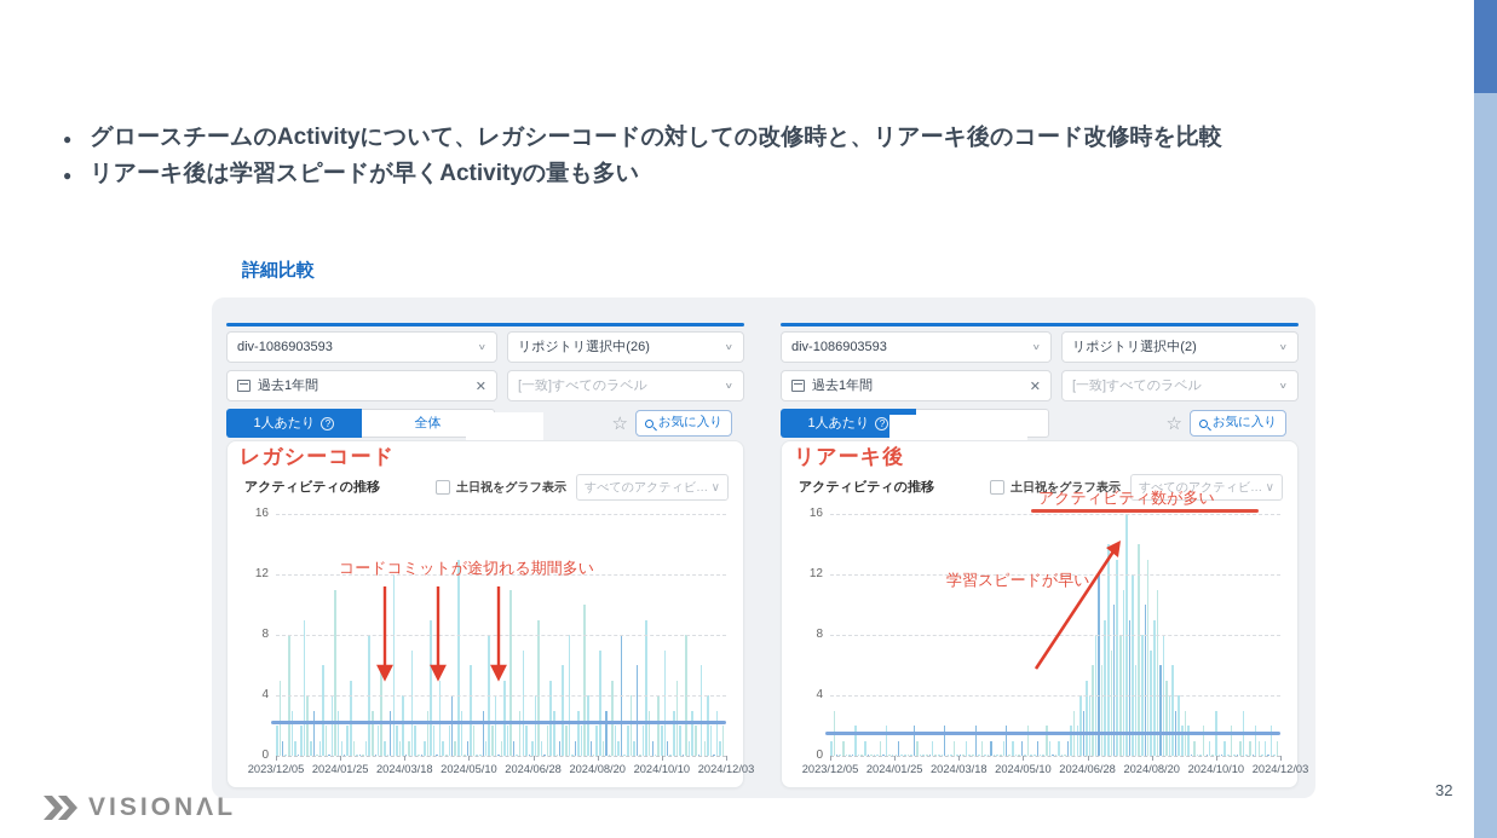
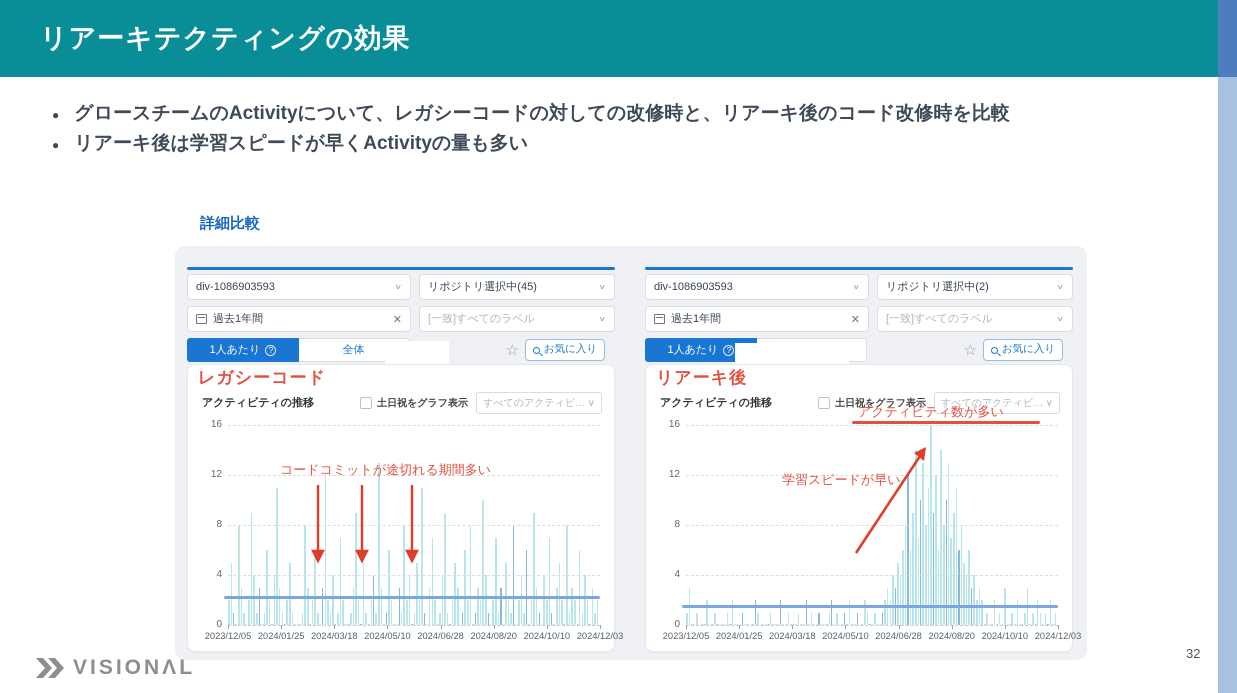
+ リアーキテクティングの効果
  ●
  グロースチームのActivityについて、レガシーコードの対しての改修時と、リアーキ後のコード改修時を比較
  ●
  リアーキ後は学習スピードが早くActivityの量も多い
  詳細比較
  div-1086903593
- リポジトリ選択中(26)
+ リポジトリ選択中(45)
  過去1年間
  ✕
  [一致]すべてのラベル
  1人あたり
  ?
  全体
  ☆
  お気に入り
  レガシーコード
  アクティビティの推移
  土日祝をグラフ表示
  すべてのアクティビ…
  ∨
  2023/12/05
  2024/01/25
  2024/03/18
  2024/05/10
  2024/06/28
  2024/08/20
  2024/10/10
  2024/12/03
  0
  4
  8
  12
  16
  コードコミットが途切れる期間多い
  div-1086903593
  リポジトリ選択中(2)
  過去1年間
  ✕
  [一致]すべてのラベル
  1人あたり
  ?
  ☆
  お気に入り
  リアーキ後
  アクティビティの推移
  土日祝をグラフ表示
  すべてのアクティビ…
  ∨
  2023/12/05
  2024/01/25
  2024/03/18
  2024/05/10
  2024/06/28
  2024/08/20
  2024/10/10
  2024/12/03
  0
  4
  8
  12
  16
  アクティビティ数が多い
  学習スピードが早い
  VISIONΛL
  32
